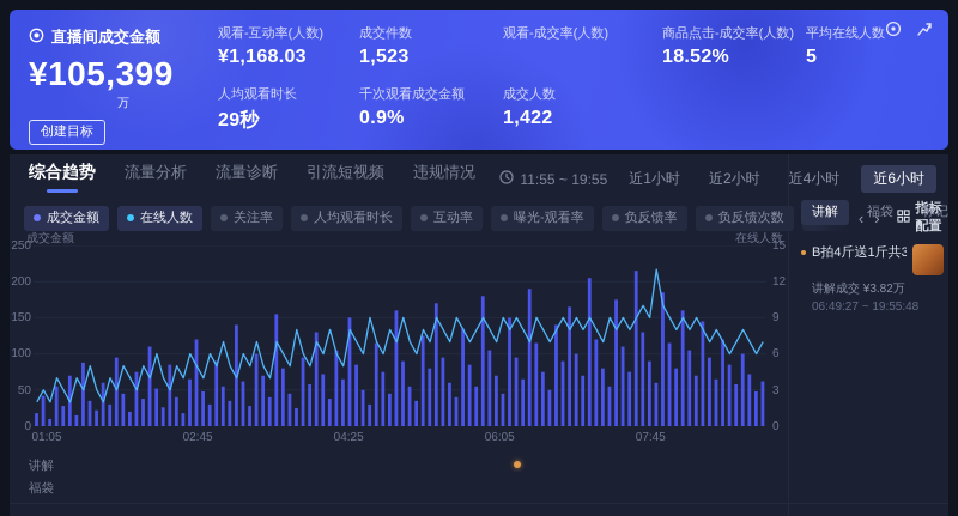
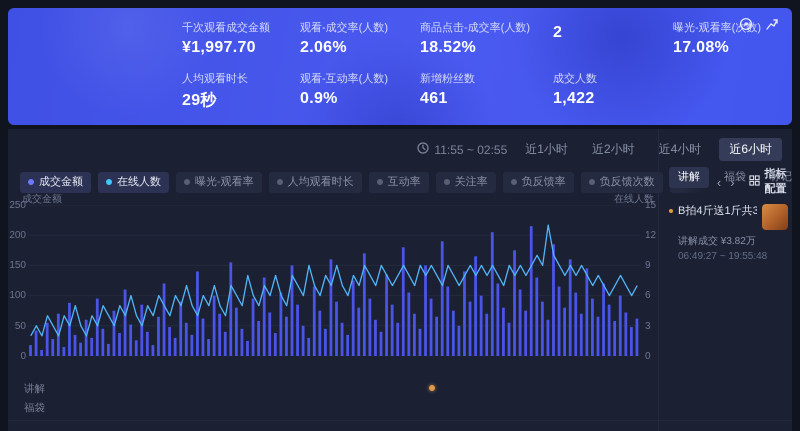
- 直播间成交金额
- ¥105,399
- 万
- 创建目标
- 观看-互动率(人数)
+ 千次观看成交金额
- ¥1,168.03
+ ¥1,997.70
- 成交件数
- 1,523
  观看-成交率(人数)
+ 2.06%
  商品点击-成交率(人数)
  18.52%
- 平均在线人数
- 5
+ 2
+ 曝光-观看率(次数)
+ 17.08%
  人均观看时长
  29秒
- 千次观看成交金额
+ 观看-互动率(人数)
  0.9%
+ 新增粉丝数
+ 461
  成交人数
  1,422
- 综合趋势
- 流量分析
- 流量诊断
- 引流短视频
- 违规情况
- 11:55 ~ 19:55
+ 11:55 ~ 02:55
  近1小时
  近2小时
  近4小时
  近6小时
  成交金额
  在线人数
- 关注率
+ 曝光-观看率
  人均观看时长
  互动率
- 曝光-观看率
+ 关注率
  负反馈率
  负反馈次数
  ‹
  ›
  指标配置
  成交金额
  在线人数
  250
  200
  150
  100
  50
  0
  15
  12
  9
  6
  3
  0
- 01:05
- 02:45
- 04:25
- 06:05
- 07:45
  讲解
  福袋
  讲解
  福袋
  标记
  讲解成交 ¥3.82万
  06:49:27 ~ 19:55:48
